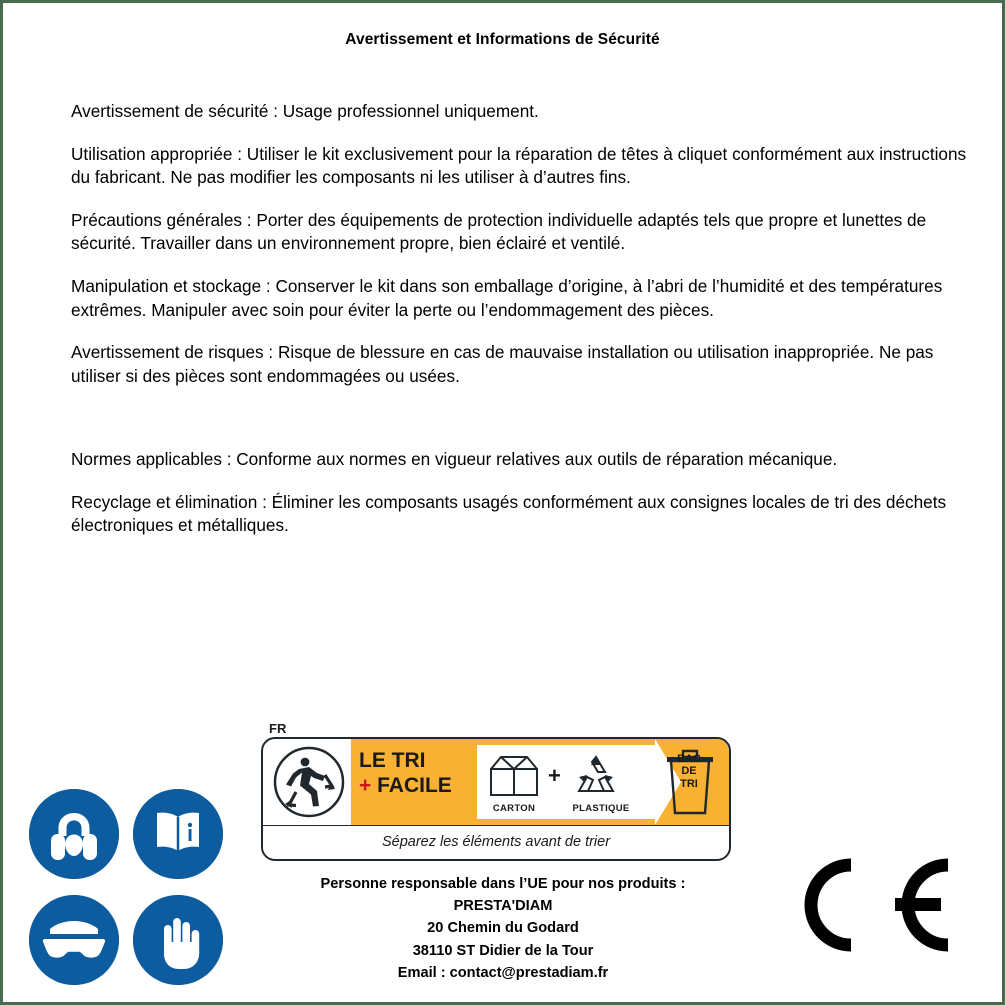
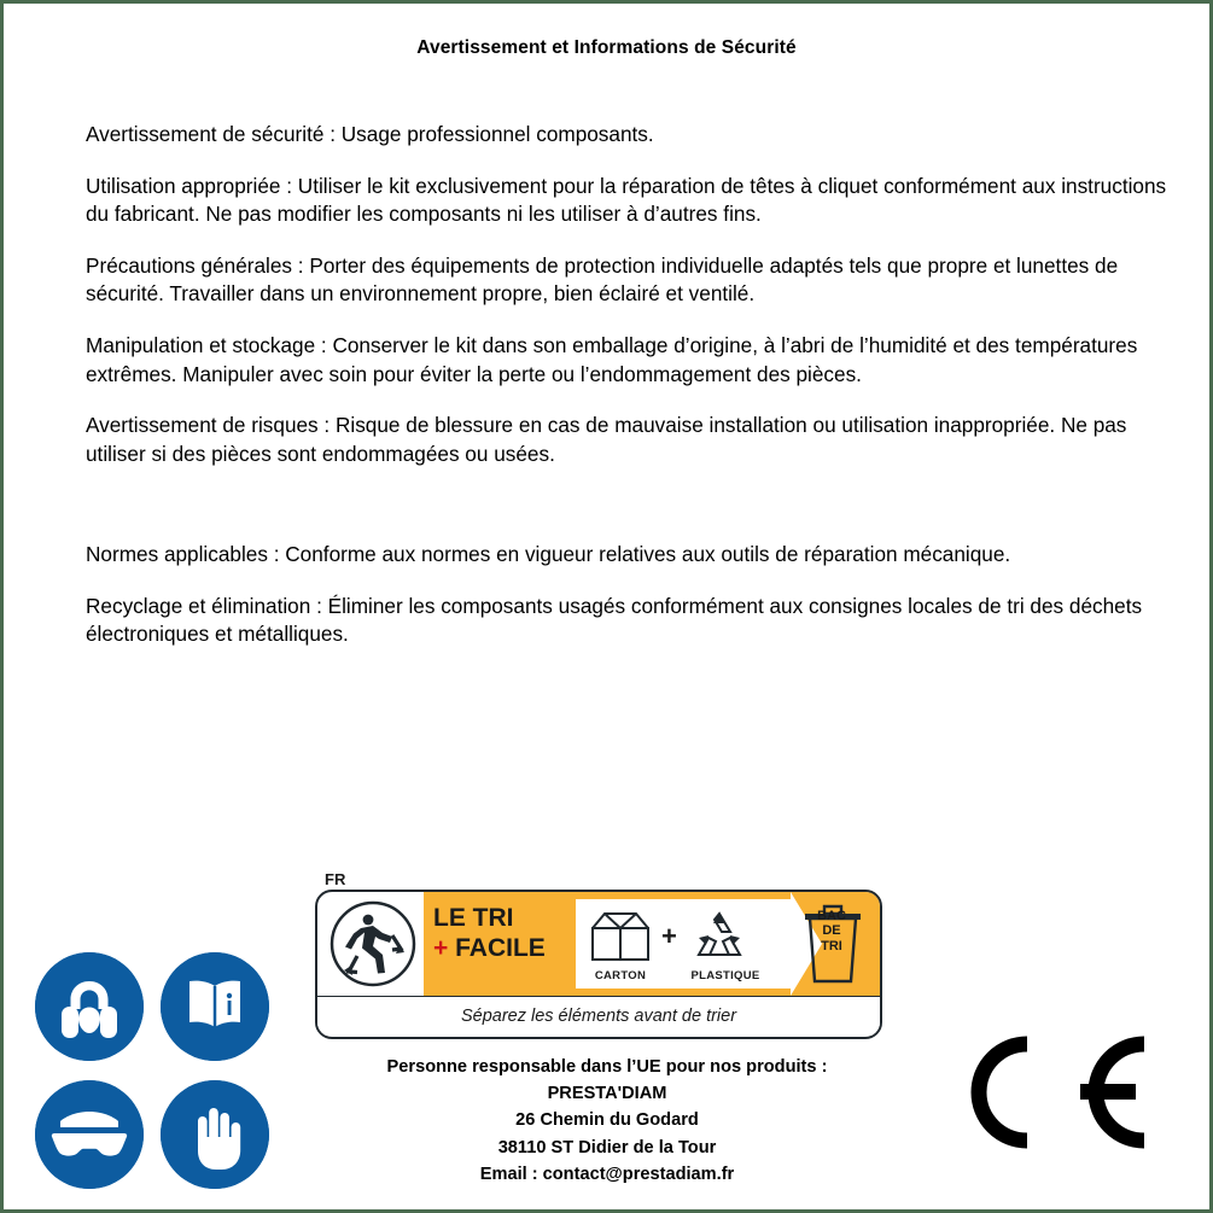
  Avertissement et Informations de Sécurité
- Avertissement de sécurité : Usage professionnel uniquement.
+ Avertissement de sécurité : Usage professionnel composants.
  Utilisation appropriée : Utiliser le kit exclusivement pour la réparation de têtes à cliquet conformément aux instructions du fabricant. Ne pas modifier les composants ni les utiliser à d’autres fins.
  Précautions générales : Porter des équipements de protection individuelle adaptés tels que propre et lunettes de sécurité. Travailler dans un environnement propre, bien éclairé et ventilé.
  Manipulation et stockage : Conserver le kit dans son emballage d’origine, à l’abri de l’humidité et des températures extrêmes. Manipuler avec soin pour éviter la perte ou l’endommagement des pièces.
  Avertissement de risques : Risque de blessure en cas de mauvaise installation ou utilisation inappropriée. Ne pas utiliser si des pièces sont endommagées ou usées.
  Normes applicables : Conforme aux normes en vigueur relatives aux outils de réparation mécanique.
  Recyclage et élimination : Éliminer les composants usagés conformément aux consignes locales de tri des déchets électroniques et métalliques.
  FR
  LE TRI
  + FACILE
  +
  CARTON
  PLASTIQUE
  BAC
  DE
  TRI
  Séparez les éléments avant de trier
  Personne responsable dans l’UE pour nos produits :
  PRESTA'DIAM
- 20 Chemin du Godard
+ 26 Chemin du Godard
  38110 ST Didier de la Tour
  Email : contact@prestadiam.fr
